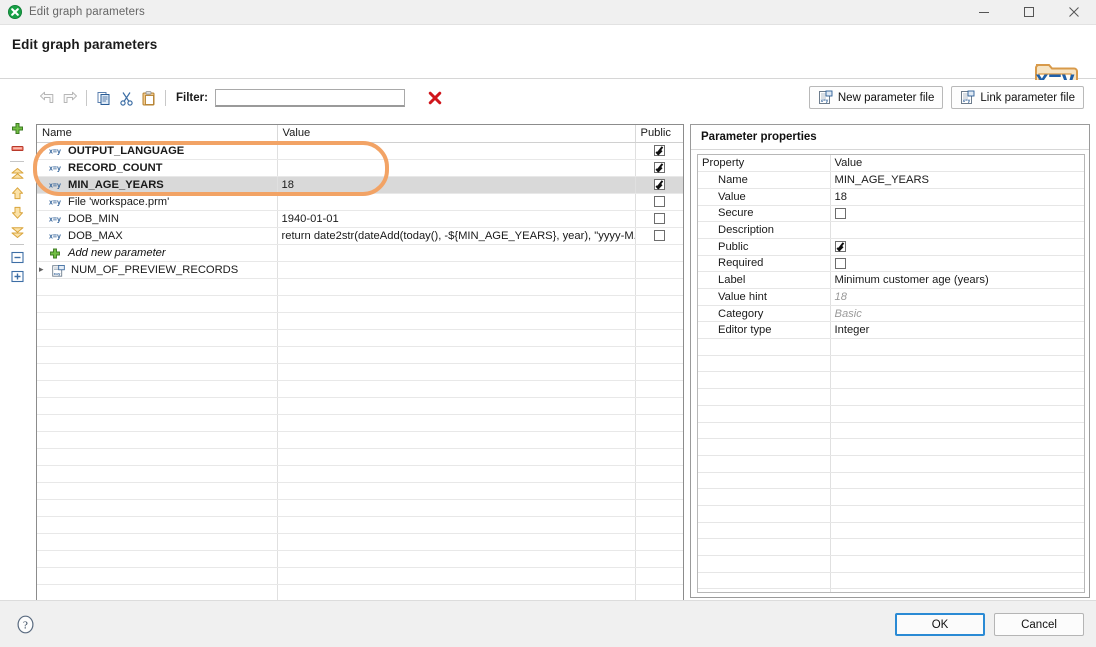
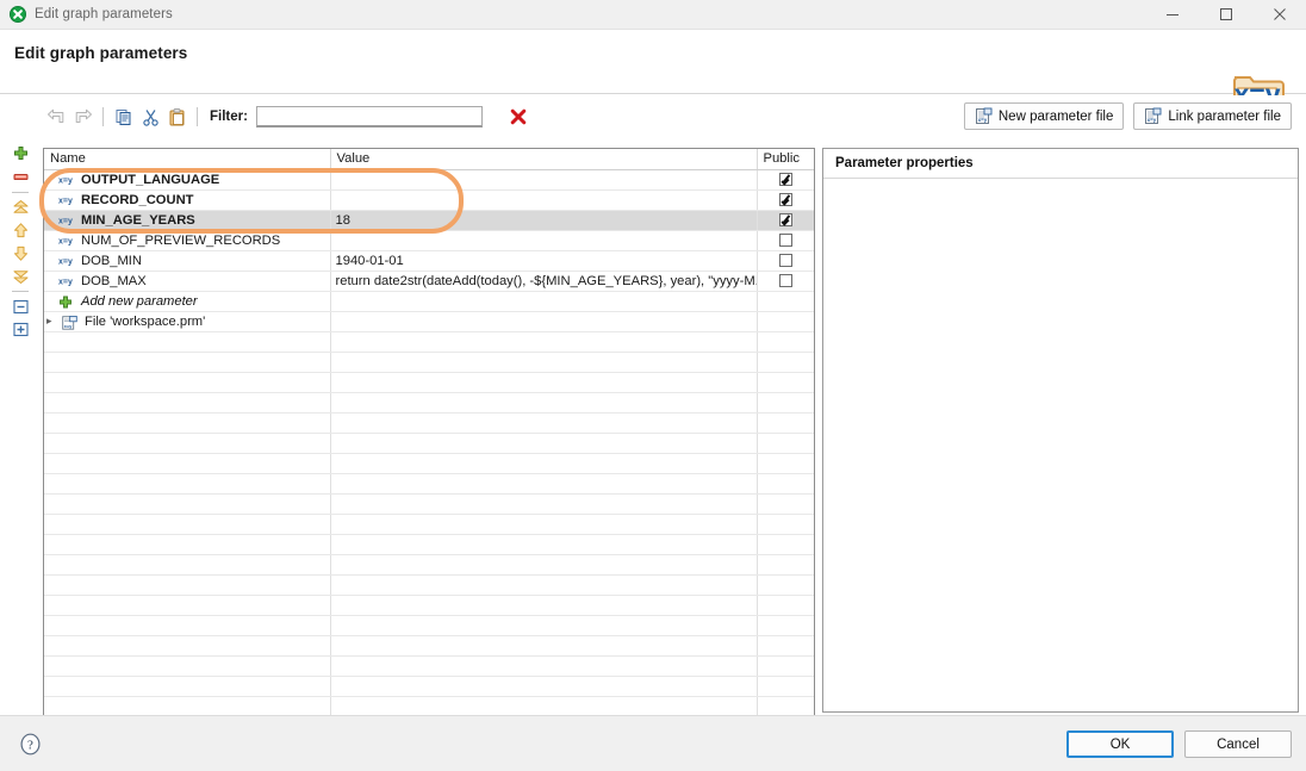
  Edit graph parameters
  Edit graph parameters
  x=y
  Filter:
  New parameter file
  Link parameter file
  Name	Value	Public
  OUTPUT_LANGUAGE
  RECORD_COUNT
  MIN_AGE_YEARS	18
- File 'workspace.prm'
+ NUM_OF_PREVIEW_RECORDS
  DOB_MIN	1940-01-01
  DOB_MAX	return date2str(dateAdd(today(), -${MIN_AGE_YEARS}, year), "yyyy-M
  Add new parameter
- ▸ NUM_OF_PREVIEW_RECORDS
+ ▸ File 'workspace.prm'
  Parameter properties
- Property	Value
- Name	MIN_AGE_YEARS
- Value	18
- Secure
- Description
- Public
- Required
- Label	Minimum customer age (years)
- Value hint	18
- Category	Basic
- Editor type	Integer
  ?
  OK
  Cancel
